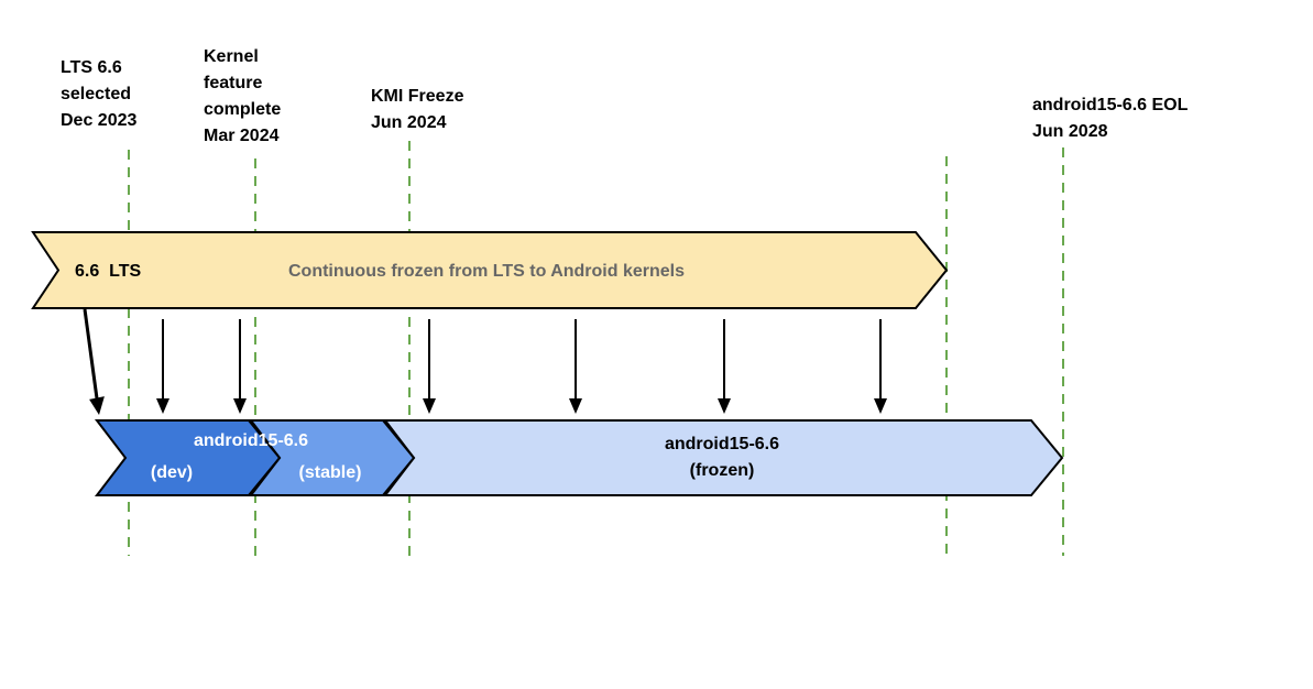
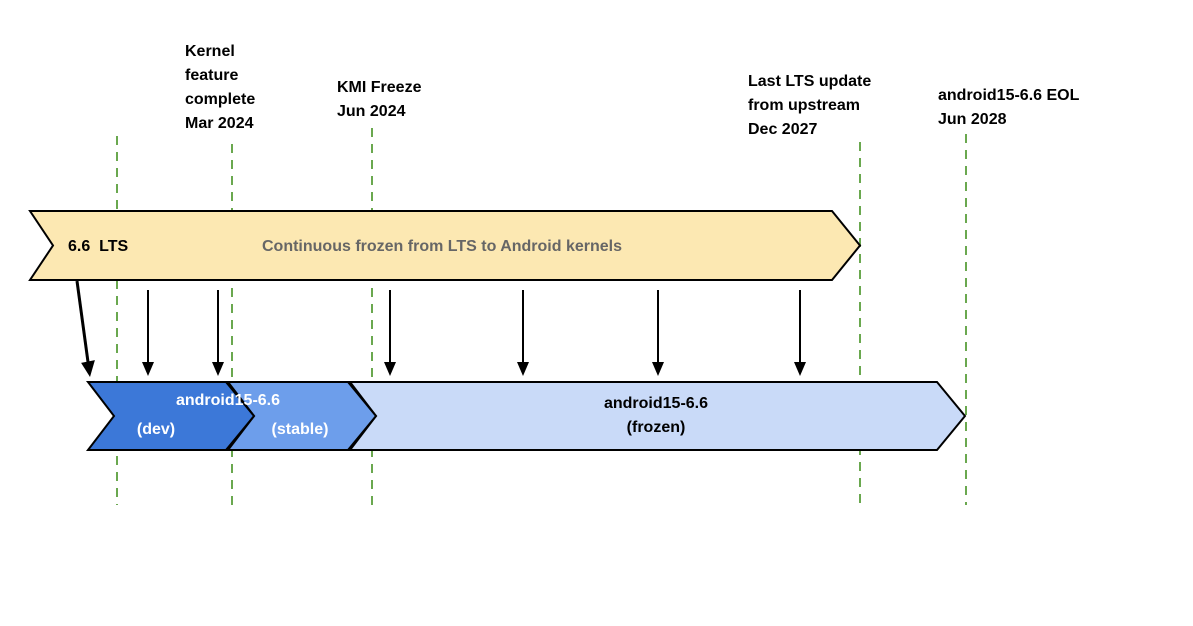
- LTS 6.6
- selected
- Dec 2023
  Kernel
  feature
  complete
  Mar 2024
  KMI Freeze
  Jun 2024
+ Last LTS update
+ from upstream
+ Dec 2027
  android15-6.6 EOL
  Jun 2028
  6.6 LTS
  Continuous frozen from LTS to Android kernels
  android15-6.6
  (dev)
  (stable)
  android15-6.6
  (frozen)
